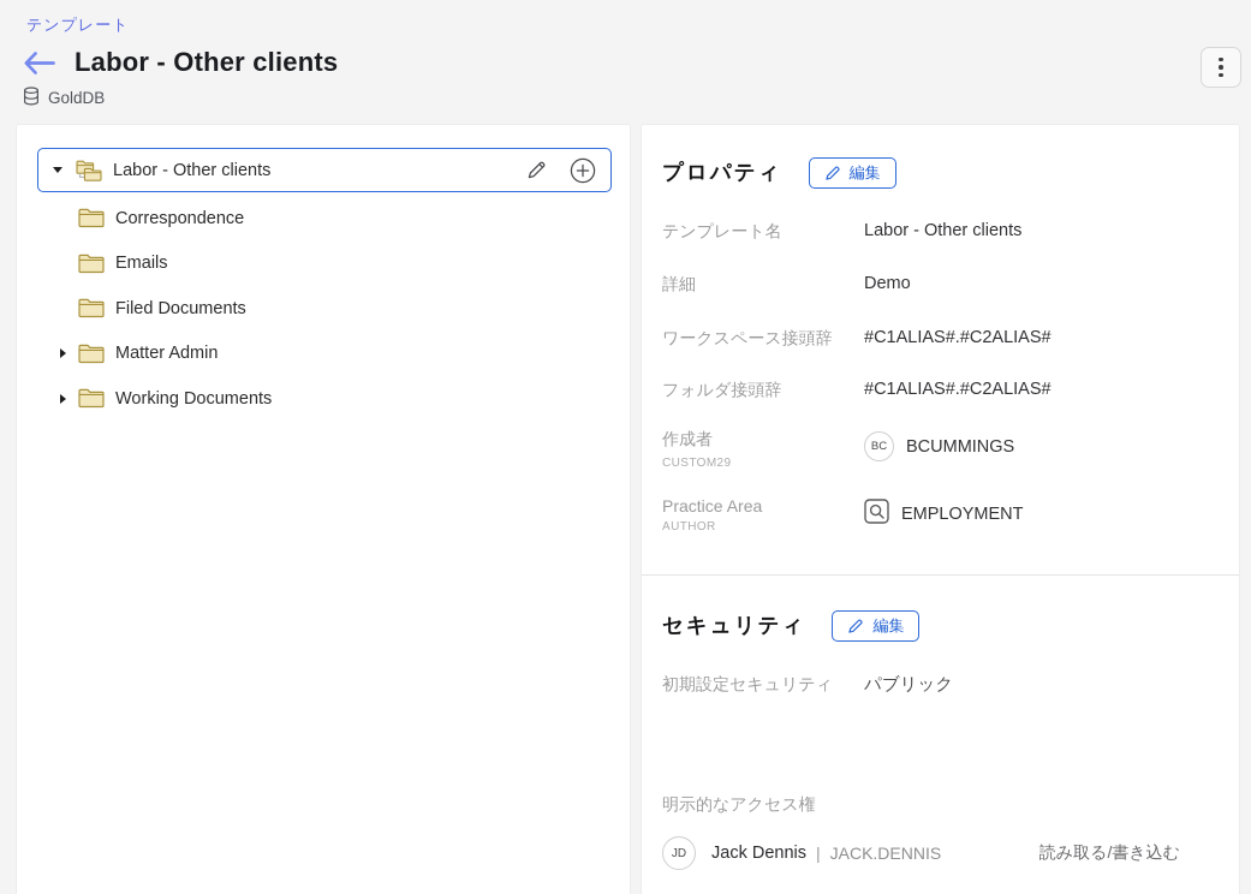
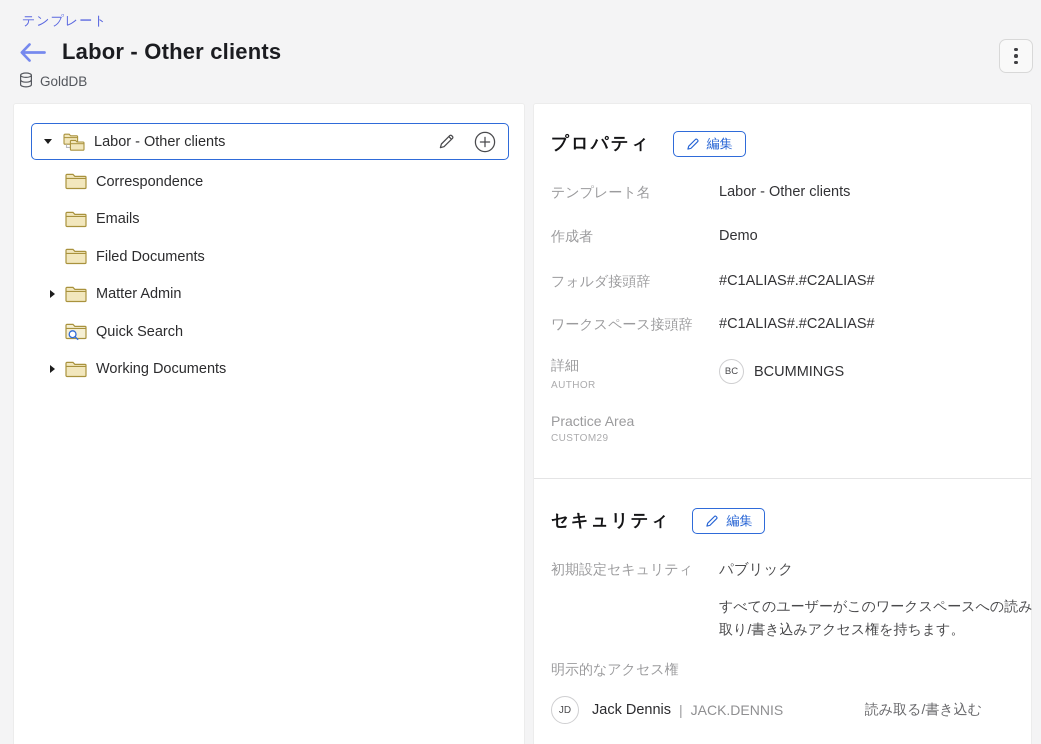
  テンプレート
  Labor - Other clients
  GoldDB
  Labor - Other clients
  Correspondence
  Emails
  Filed Documents
  Matter Admin
+ Quick Search
  Working Documents
  プロパティ
  編集
  テンプレート名
  Labor - Other clients
- 詳細
+ 作成者
  Demo
- ワークスペース接頭辞
+ フォルダ接頭辞
  #C1ALIAS#.#C2ALIAS#
- フォルダ接頭辞
+ ワークスペース接頭辞
  #C1ALIAS#.#C2ALIAS#
- 作成者
+ 詳細
- CUSTOM29
+ AUTHOR
  BC
  BCUMMINGS
  Practice Area
- AUTHOR
+ CUSTOM29
- EMPLOYMENT
  セキュリティ
  編集
  初期設定セキュリティ
  パブリック
+ すべてのユーザーがこのワークスペースへの読み取り/書き込みアクセス権を持ちます。
  明示的なアクセス権
  JD
  Jack Dennis
  |
  JACK.DENNIS
  読み取る/書き込む
